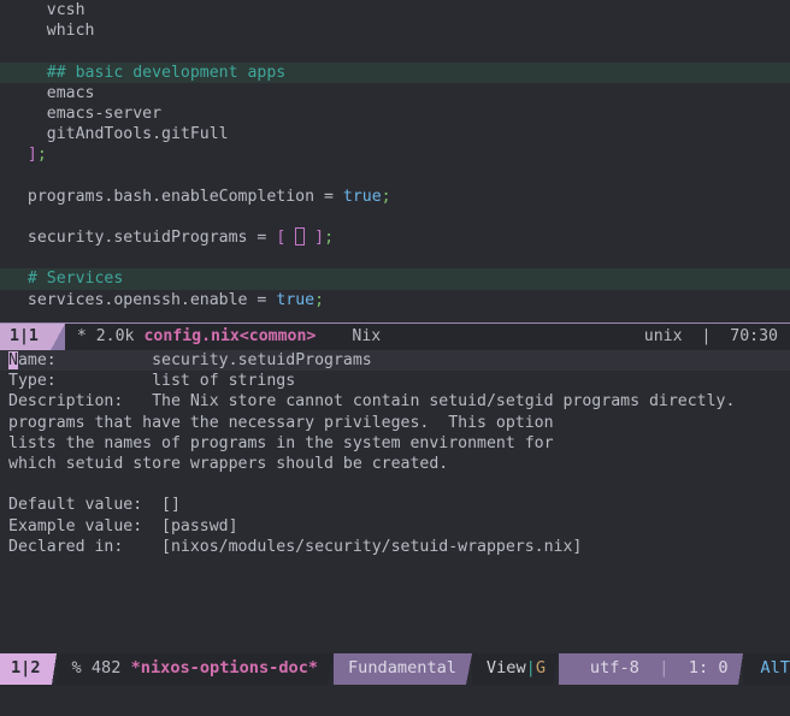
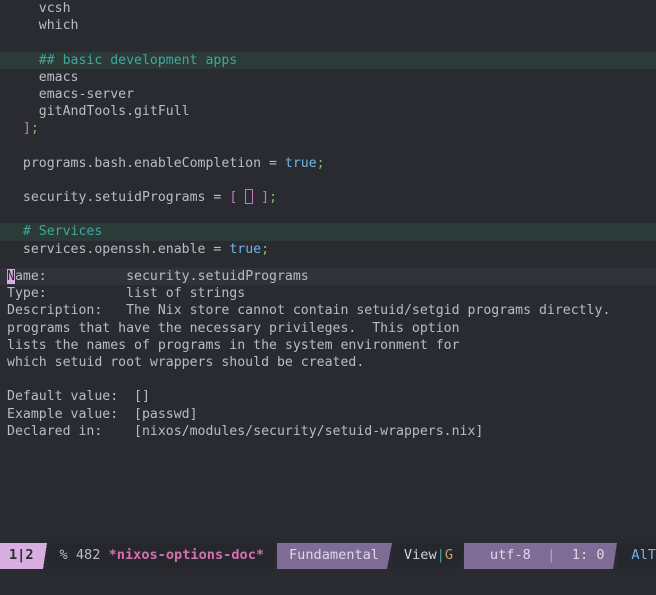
  vcsh
  which
  ## basic development apps
  emacs
  emacs-server
  gitAndTools.gitFull
  ];
  programs.bash.enableCompletion = true;
  security.setuidPrograms = [ ];
  # Services
  services.openssh.enable = true;
- 1|1
- *
- 2.0k
- config.nix<common>
- Nix
- unix | 70:30
  Name: security.setuidPrograms
  Type: list of strings
  Description: The Nix store cannot contain setuid/setgid programs directly.
  programs that have the necessary privileges. This option
  lists the names of programs in the system environment for
- which setuid store wrappers should be created.
+ which setuid root wrappers should be created.
  Default value: []
  Example value: [passwd]
  Declared in: [nixos/modules/security/setuid-wrappers.nix]
  1|2
  %
  482
  *nixos-options-doc*
  Fundamental
  View
  |
  G
  utf-8
  |
  1: 0
  AlT
